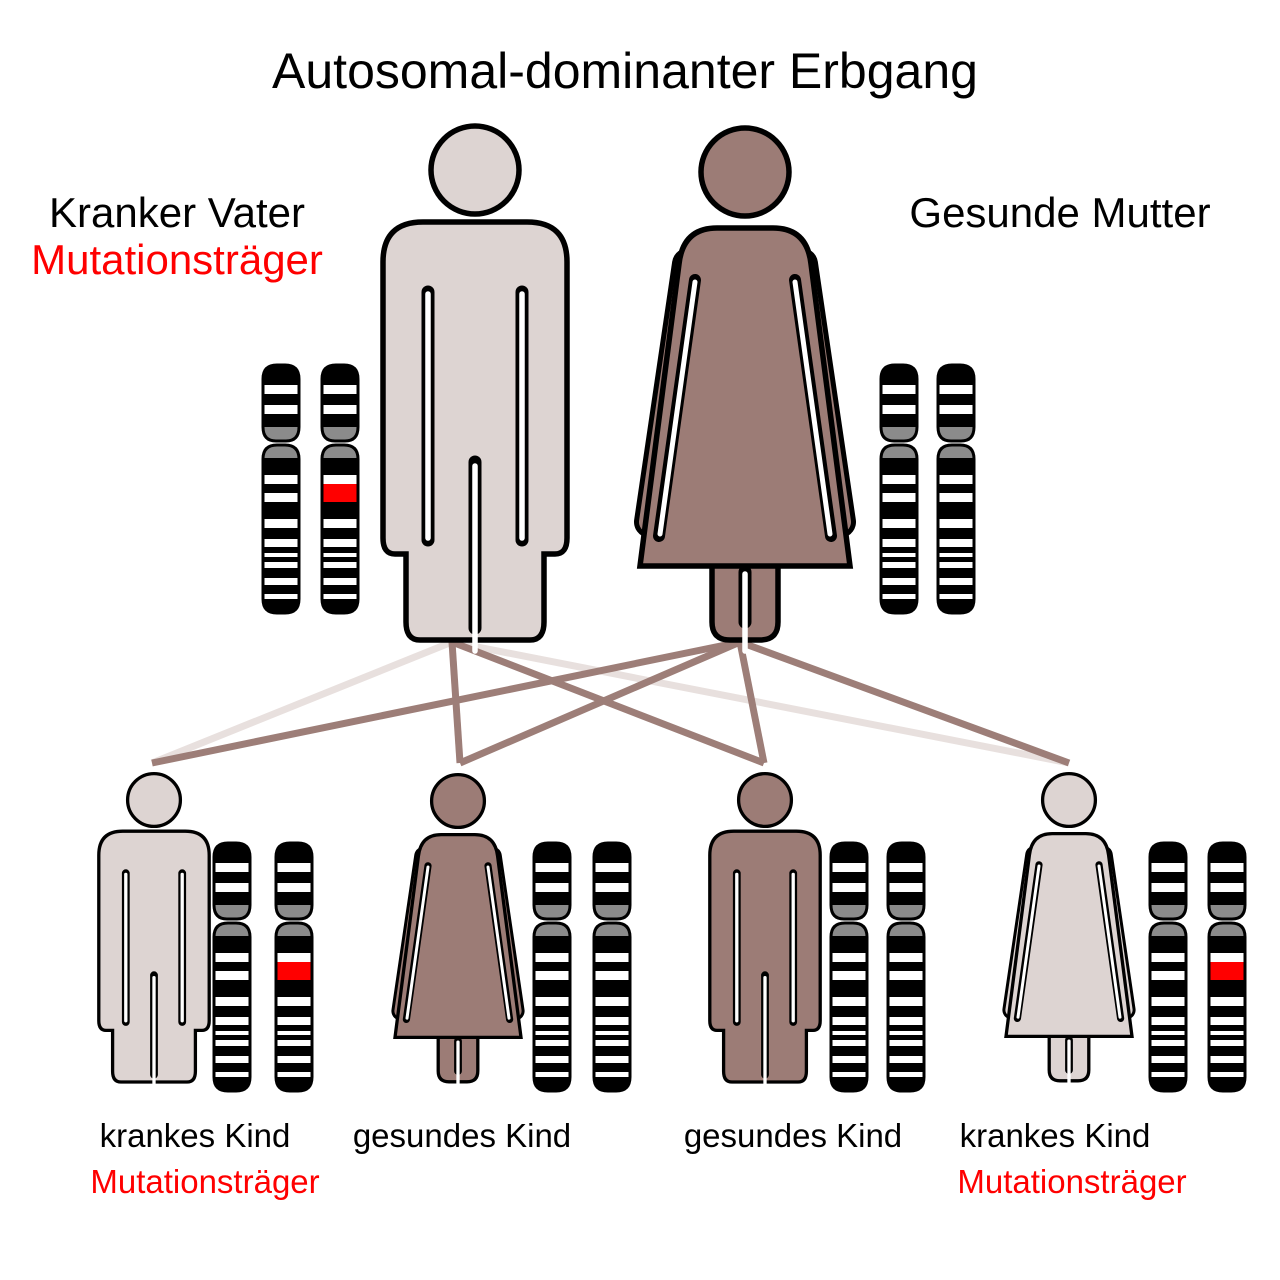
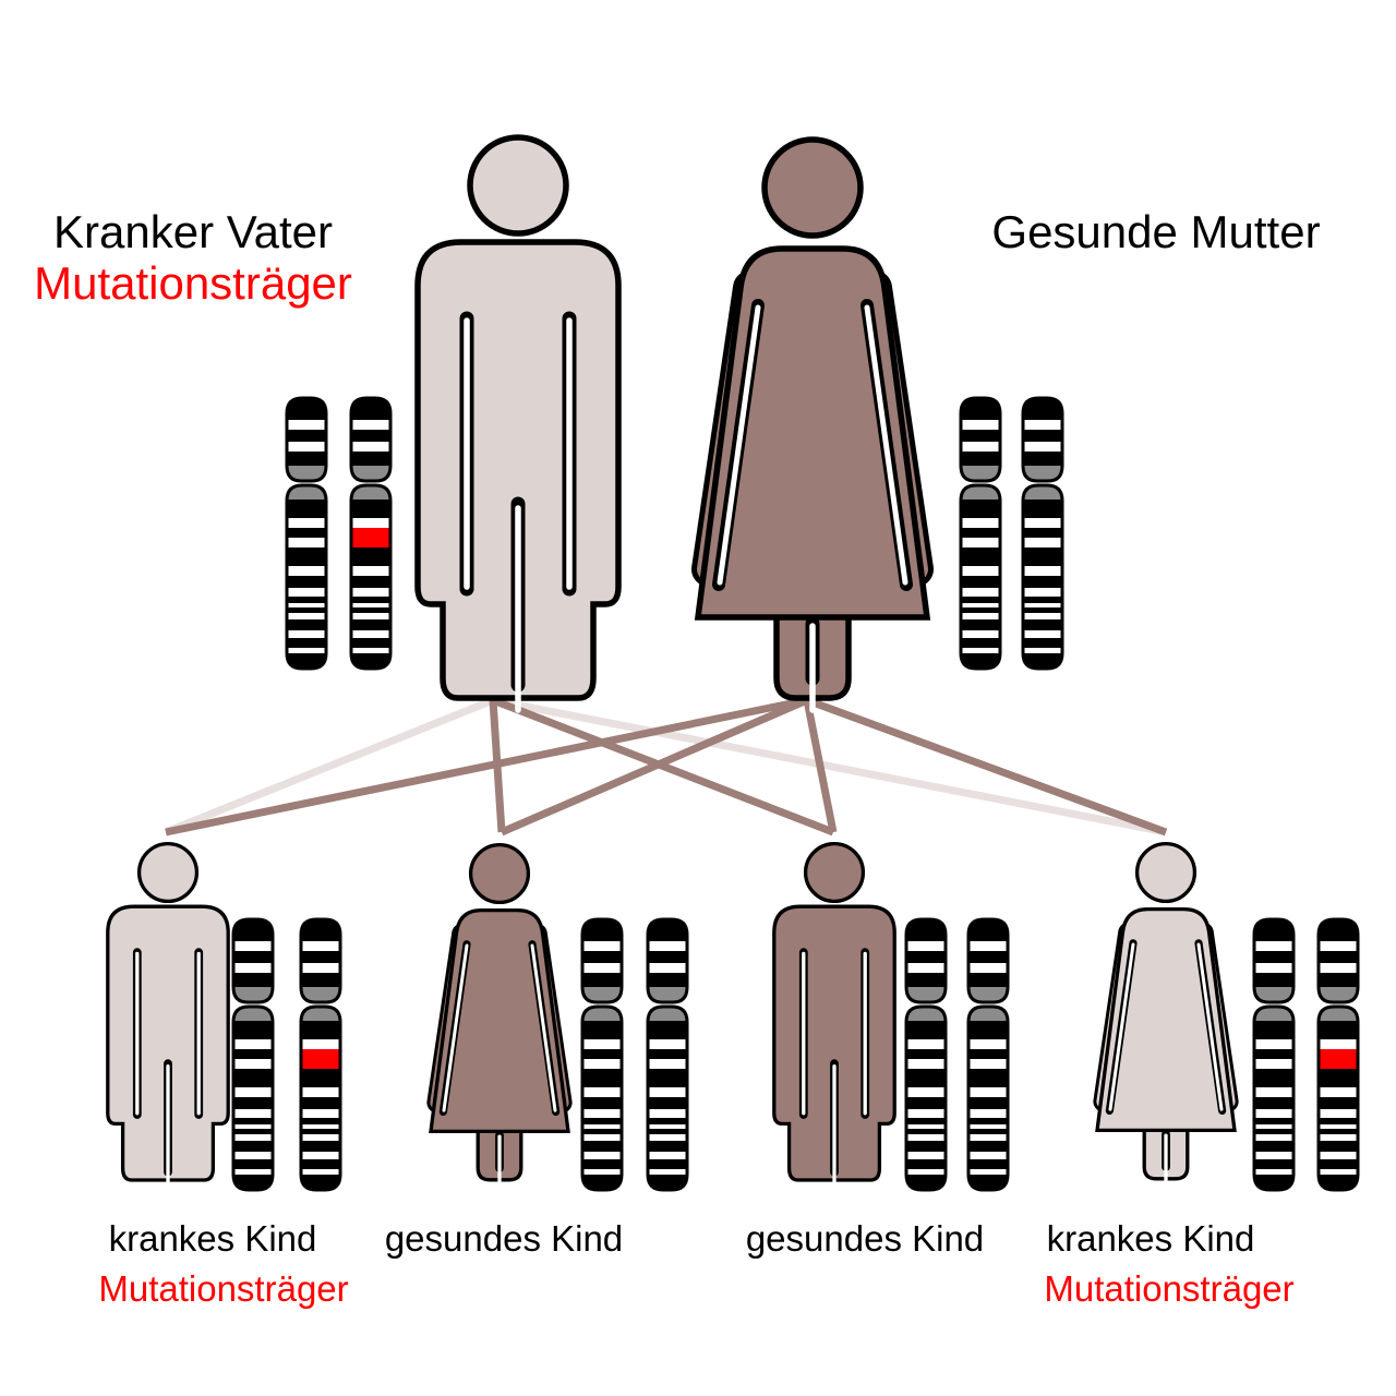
- Autosomal-dominanter Erbgang
  Kranker Vater
  Mutationsträger
  Gesunde Mutter
  krankes Kind
  Mutationsträger
  gesundes Kind
  gesundes Kind
  krankes Kind
  Mutationsträger
